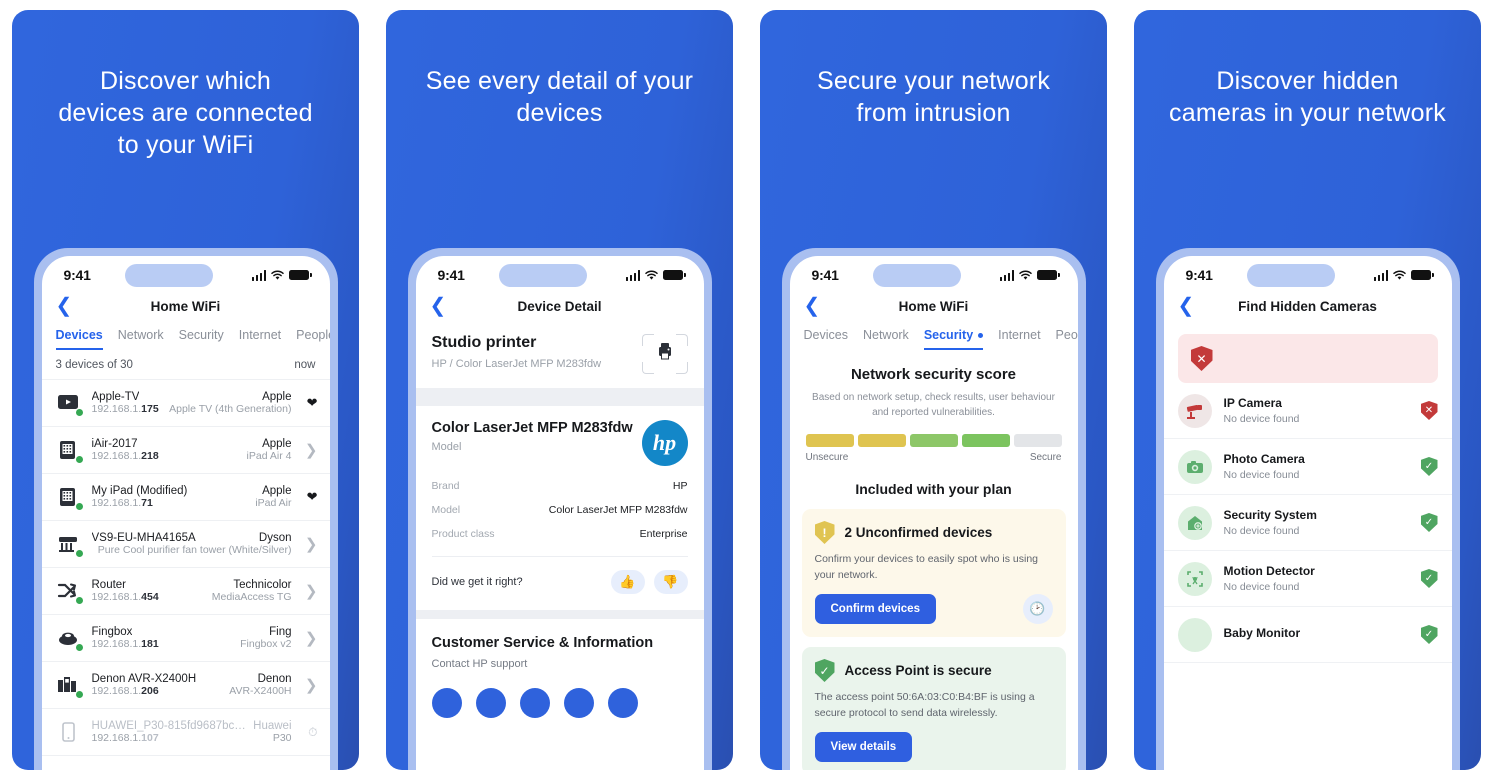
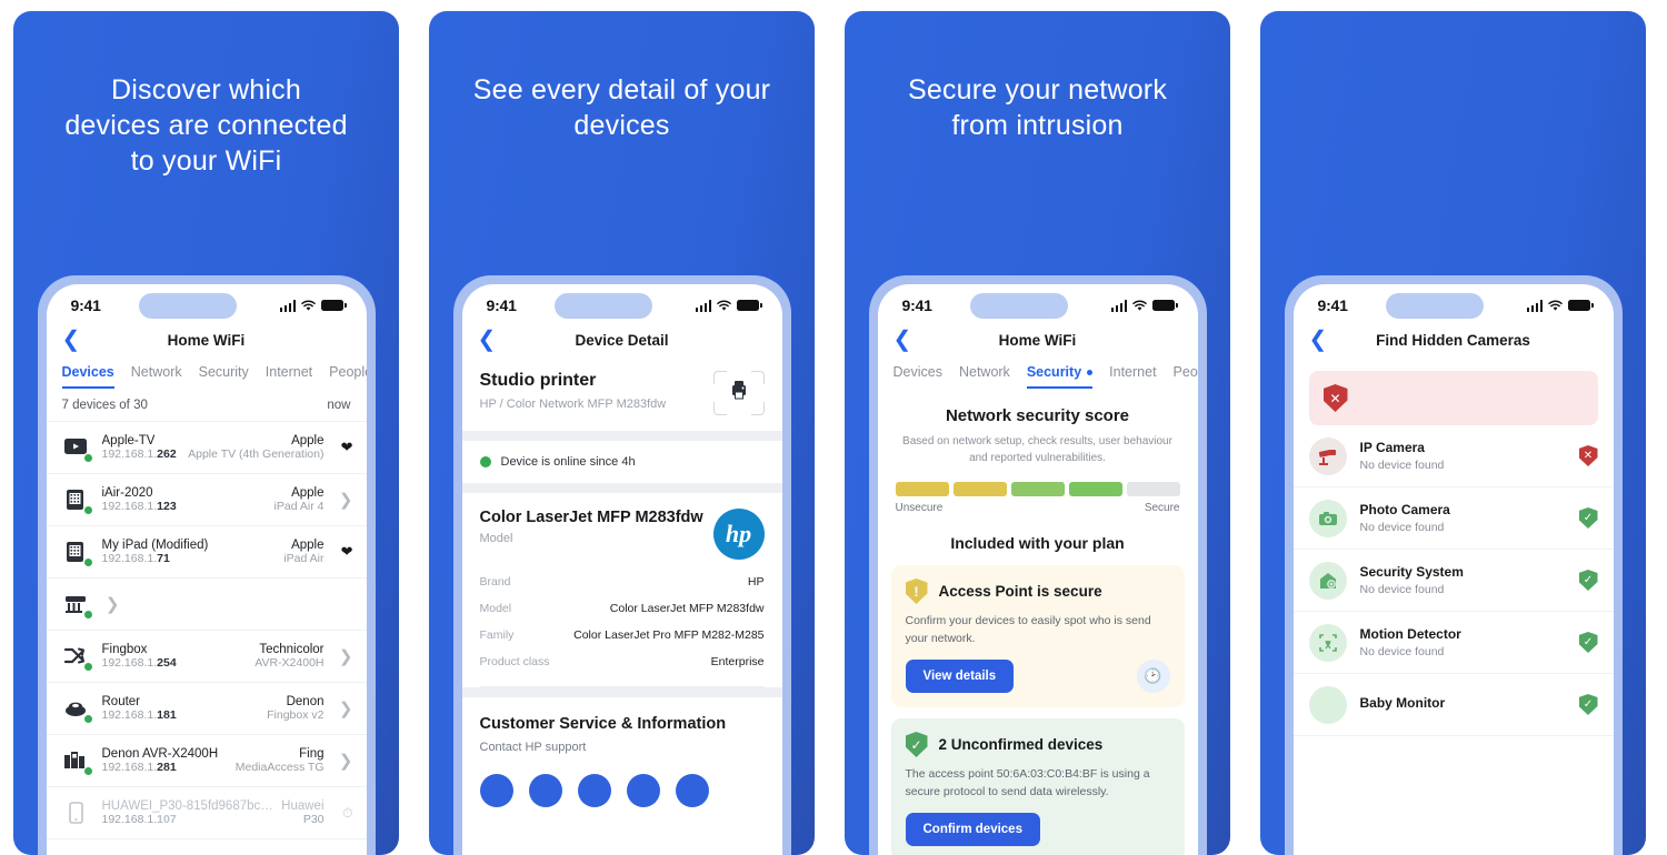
  Discover which
  devices are connected
  to your WiFi
  9:41
  ❮
  Home WiFi
  Devices
  Network
  Security
  Internet
  Peopl
- 3 devices of 30
+ 7 devices of 30
  now
  Apple-TV
  Apple
- 192.168.1.175
+ 192.168.1.262
  Apple TV (4th Generation)
  ❤
- iAir-2017
+ iAir-2020
  Apple
- 192.168.1.218
+ 192.168.1.123
  iPad Air 4
  ❯
  My iPad (Modified)
  Apple
  192.168.1.71
  iPad Air
  ❤
- VS9-EU-MHA4165A
- Dyson
- Pure Cool purifier fan tower (White/Silver)
  ❯
- Router
+ Fingbox
  Technicolor
- 192.168.1.454
+ 192.168.1.254
- MediaAccess TG
+ AVR-X2400H
  ❯
- Fingbox
+ Router
- Fing
+ Denon
  192.168.1.181
  Fingbox v2
  ❯
  Denon AVR-X2400H
- Denon
+ Fing
- 192.168.1.206
+ 192.168.1.281
- AVR-X2400H
+ MediaAccess TG
  ❯
  HUAWEI_P30-815fd9687bc8c
  Huawei
  192.168.1.107
  P30
  ⏱
  See every detail of your
  devices
  9:41
  ❮
  Device Detail
  Studio printer
- HP / Color LaserJet MFP M283fdw
+ HP / Color Network MFP M283fdw
+ Device is online since 4h
  Color LaserJet MFP M283fdw
  Model
  hp
  Brand
  HP
  Model
  Color LaserJet MFP M283fdw
+ Family
+ Color LaserJet Pro MFP M282-M285
  Product class
  Enterprise
- Did we get it right?
- 👍
- 👎
  Customer Service & Information
  Contact HP support
  Secure your network
  from intrusion
  9:41
  ❮
  Home WiFi
  Devices
  Network
  Security
  Internet
  Network security score
  Based on network setup, check results, user behaviour and reported vulnerabilities.
  Unsecure
  Secure
  Included with your plan
  !
- 2 Unconfirmed devices
+ Access Point is secure
- Confirm your devices to easily spot who is using your network.
+ Confirm your devices to easily spot who is send your network.
- Confirm devices
+ View details
  🕑
  ✓
- Access Point is secure
+ 2 Unconfirmed devices
  The access point 50:6A:03:C0:B4:BF is using a secure protocol to send data wirelessly.
- View details
+ Confirm devices
- Discover hidden
- cameras in your network
  9:41
  ❮
  Find Hidden Cameras
  ✕
  IP Camera
  No device found
  ✕
  Photo Camera
  No device found
  ✓
  Security System
  No device found
  ✓
  Motion Detector
  No device found
  ✓
  Baby Monitor
  ✓
